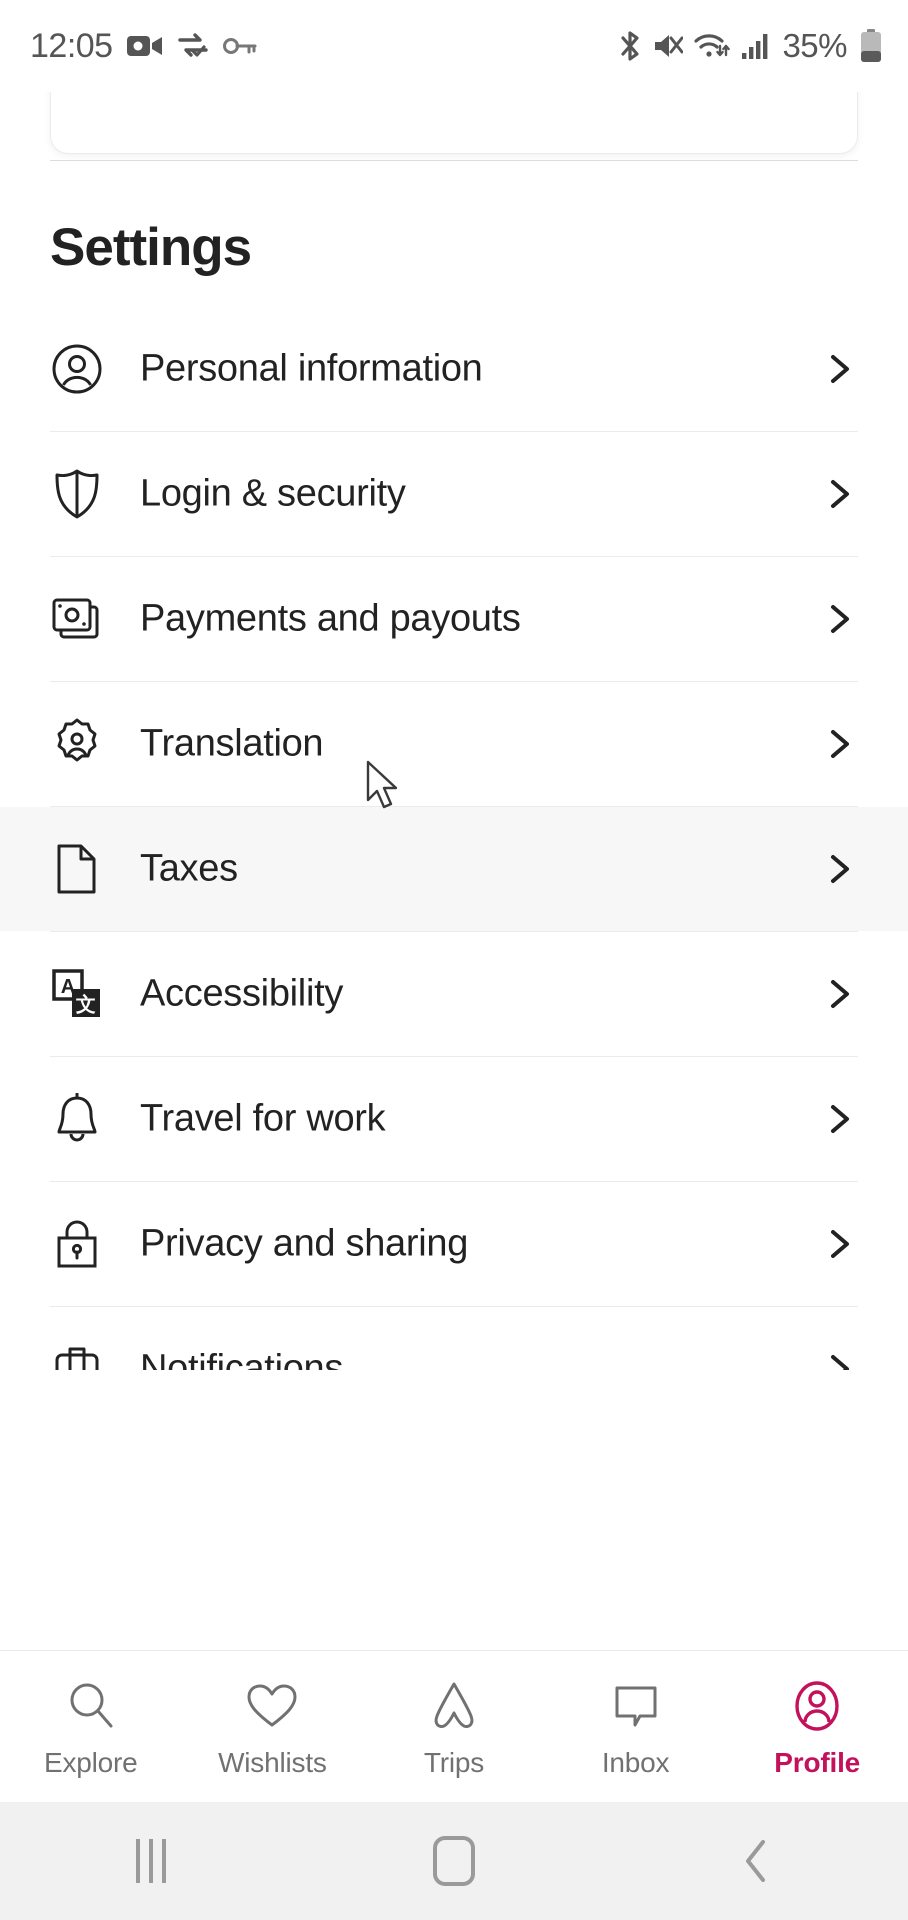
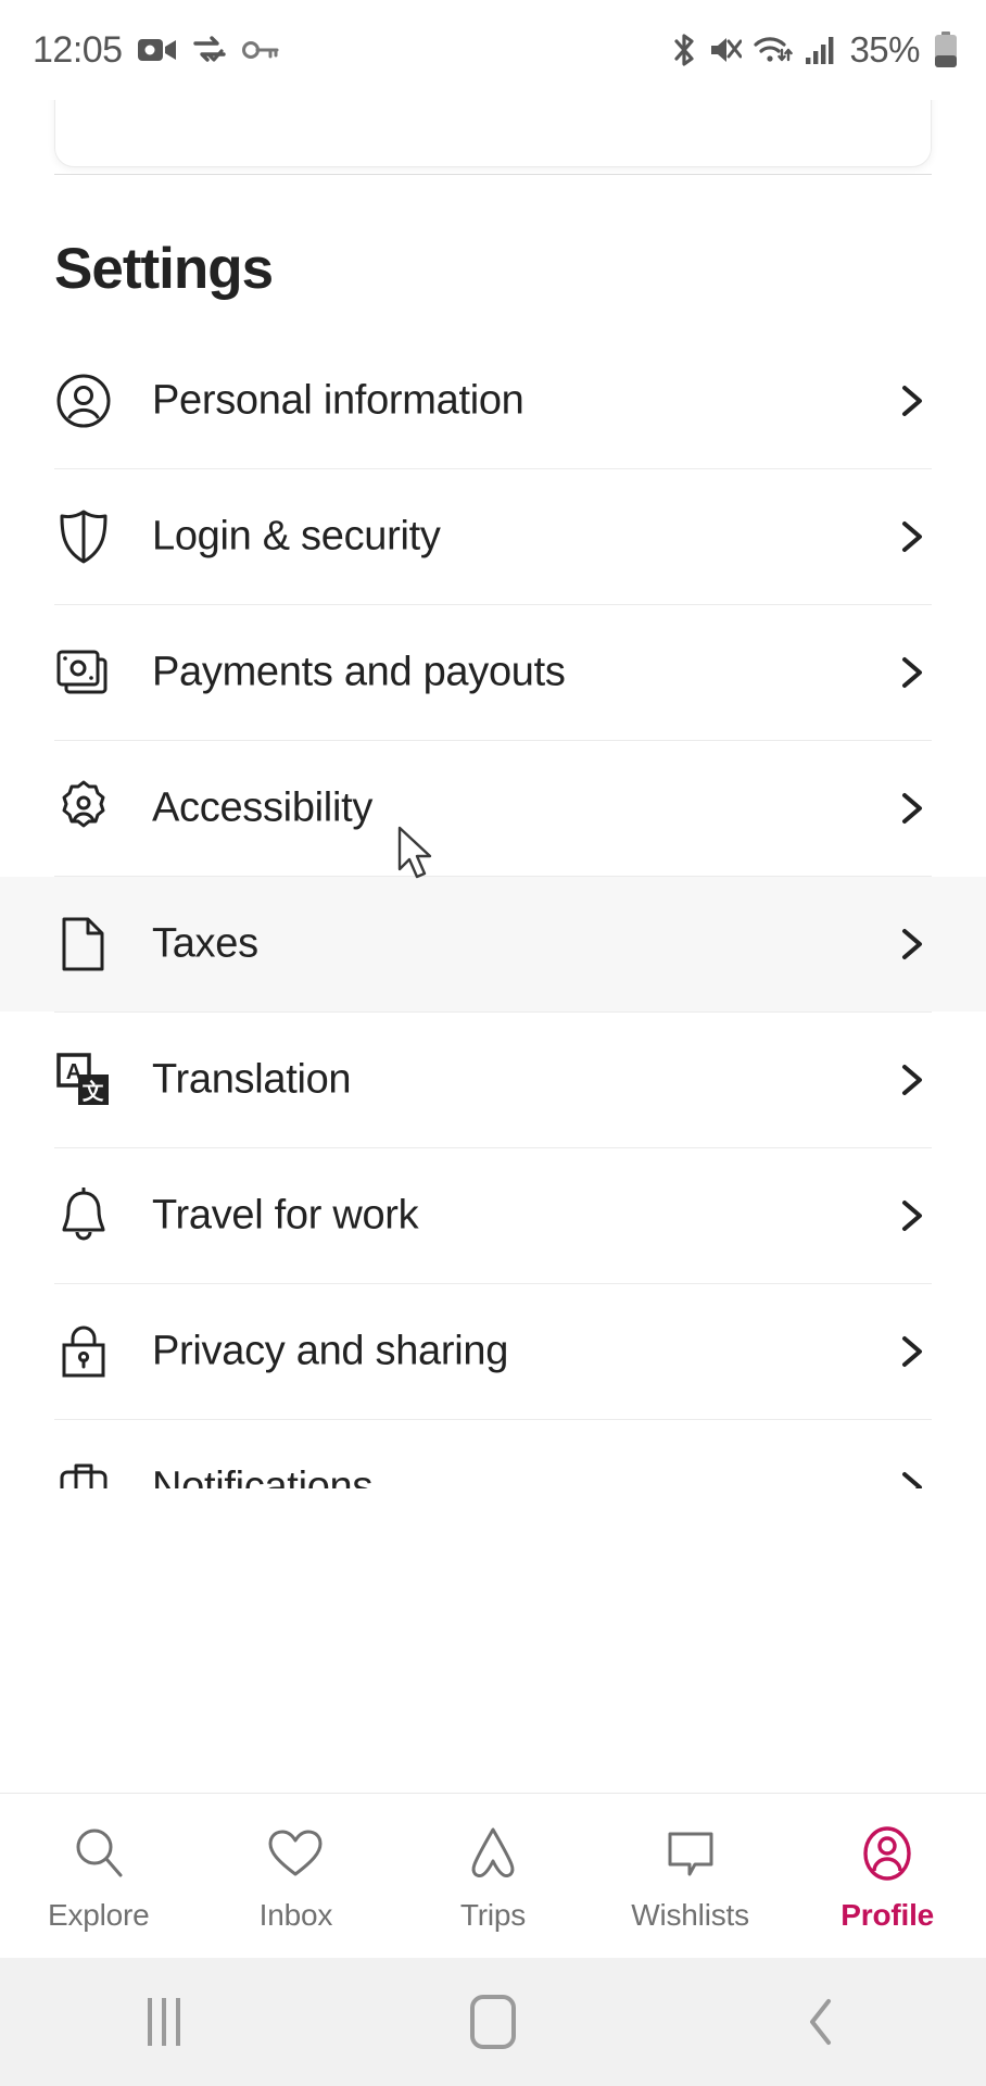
  12:05
  35%
  Settings
  Personal information
  Login & security
  Payments and payouts
- Translation
+ Accessibility
  Taxes
  A
  文
- Accessibility
+ Translation
  Travel for work
  Privacy and sharing
  Notifications
  Explore
- Wishlists
+ Inbox
  Trips
- Inbox
+ Wishlists
  Profile
